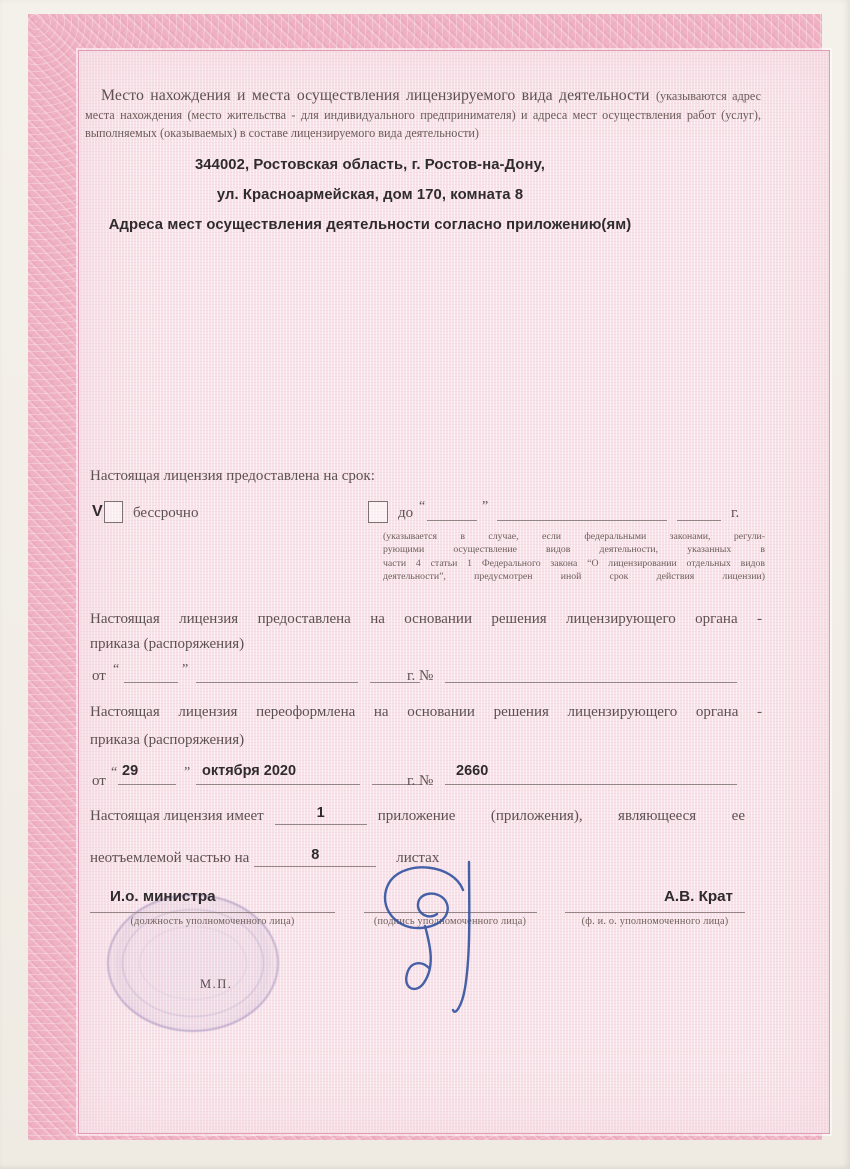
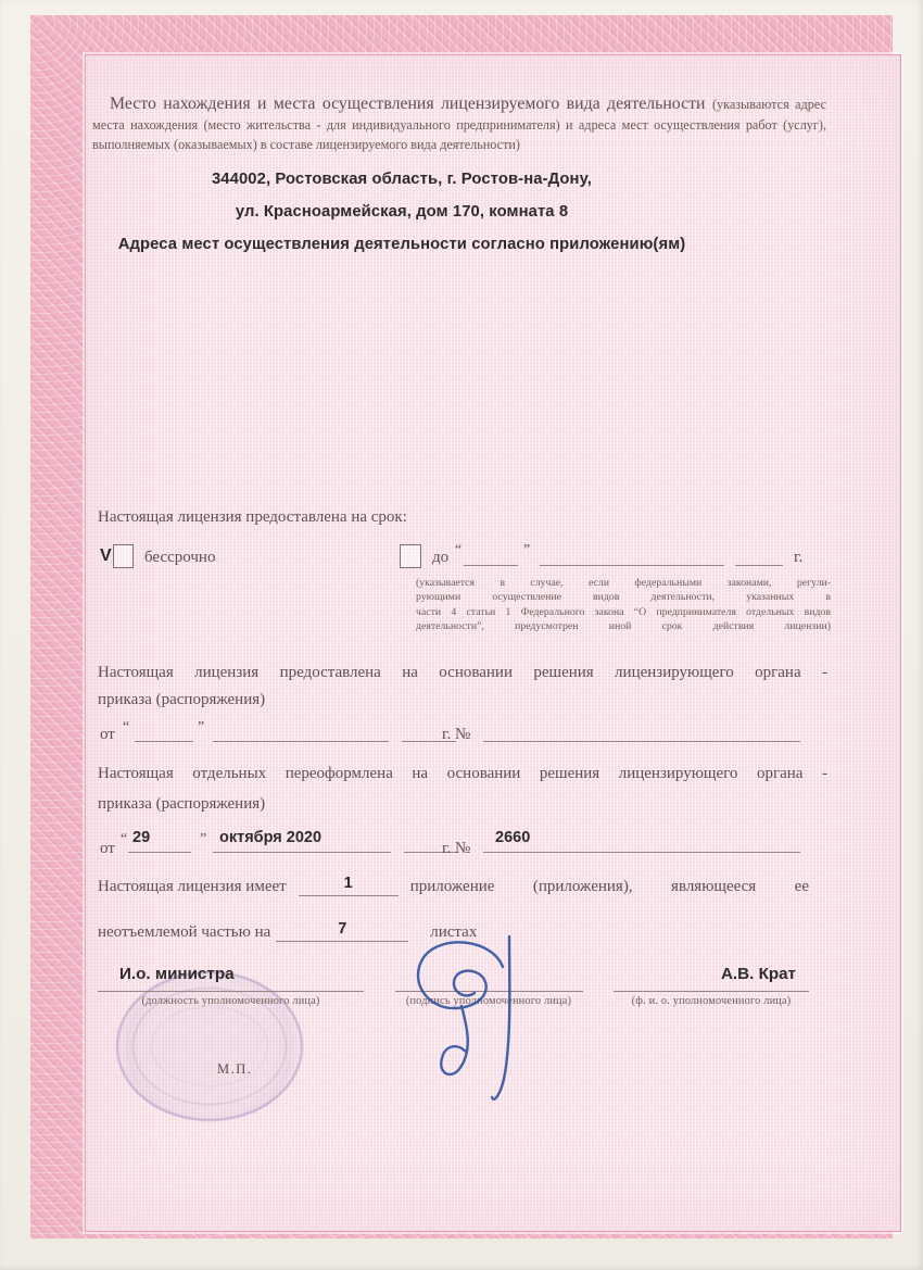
  Место нахождения и места осуществления лицензируемого вида деятельности (указываются адрес места нахождения (место жительства - для индивидуального предпринимателя) и адреса мест осуществления работ (услуг), выполняемых (оказываемых) в составе лицензируемого вида деятельности)
  344002, Ростовская область, г. Ростов-на-Дону,
  ул. Красноармейская, дом 170, комната 8
  Адреса мест осуществления деятельности согласно приложению(ям)
  Настоящая лицензия предоставлена на срок:
  V
  бессрочно
  до
  “
  ”
  г.
  (указывается в случае, если федеральными законами, регули-
  рующими осуществление видов деятельности, указанных в
- части 4 статьи 1 Федерального закона “О лицензировании отдельных видов
+ части 4 статьи 1 Федерального закона “О предпринимателя отдельных видов
  деятельности”, предусмотрен иной срок действия лицензии)
  Настоящая лицензия предоставлена на основании решения лицензирующего органа -
  приказа (распоряжения)
  от
  “
  ”
  г. №
- Настоящая лицензия переоформлена на основании решения лицензирующего органа -
+ Настоящая отдельных переоформлена на основании решения лицензирующего органа -
  приказа (распоряжения)
  от
  “
  29
  ”
  октября 2020
  г. №
  2660
  Настоящая лицензия имеет
  1
  приложение (приложения), являющееся ее
  неотъемлемой частью на
- 8
+ 7
  листах
  И.о. министра
  (должность уполномоченного лица)
  (подпись уполномоченного лица)
  А.В. Крат
  (ф. и. о. уполномоченного лица)
  М.П.
